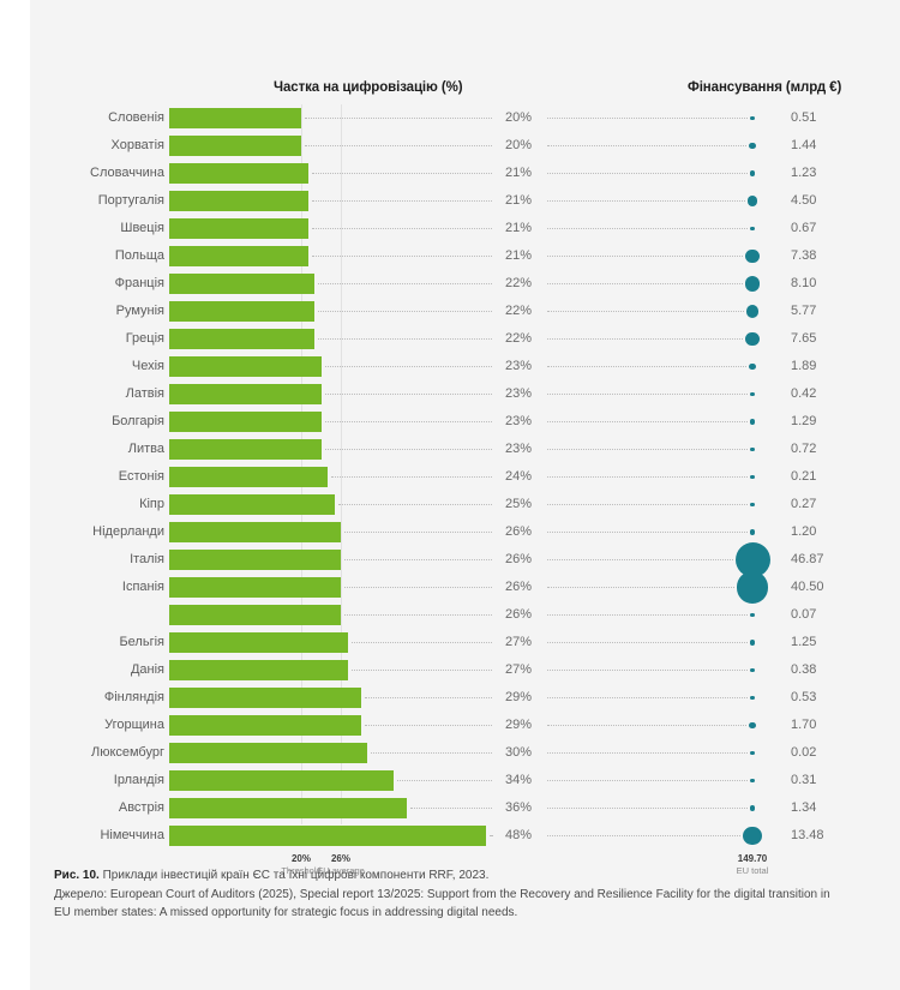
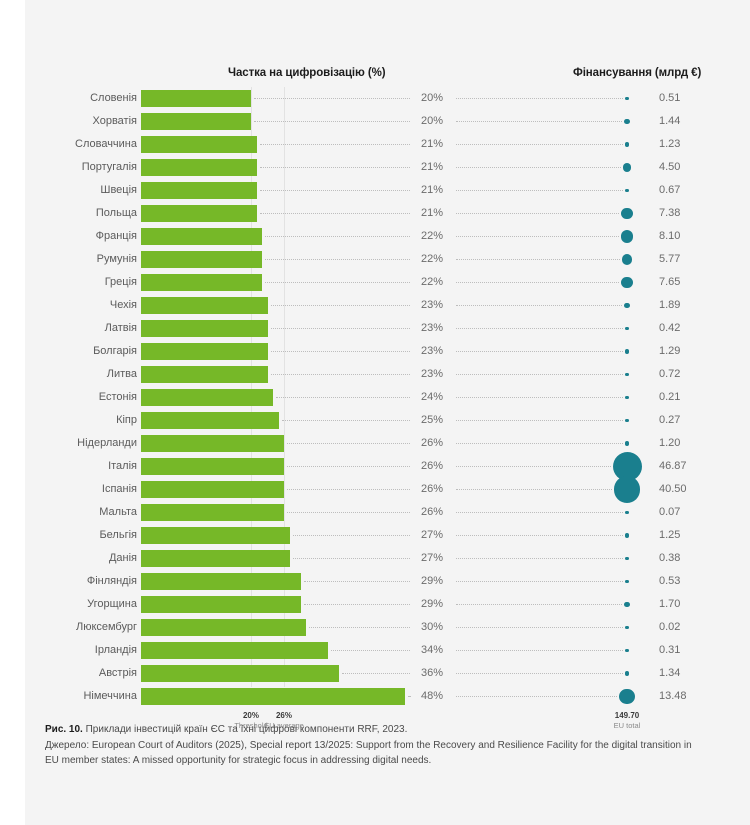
  Частка на цифровізацію (%)
  Фінансування (млрд €)
  Словенія
  20%
  0.51
  Хорватія
  20%
  1.44
  Словаччина
  21%
  1.23
  Португалія
  21%
  4.50
  Швеція
  21%
  0.67
  Польща
  21%
  7.38
  Франція
  22%
  8.10
  Румунія
  22%
  5.77
  Греція
  22%
  7.65
  Чехія
  23%
  1.89
  Латвія
  23%
  0.42
  Болгарія
  23%
  1.29
  Литва
  23%
  0.72
  Естонія
  24%
  0.21
  Кіпр
  25%
  0.27
  Нідерланди
  26%
  1.20
  Італія
  26%
  46.87
  Іспанія
  26%
  40.50
+ Мальта
  26%
  0.07
  Бельгія
  27%
  1.25
  Данія
  27%
  0.38
  Фінляндія
  29%
  0.53
  Угорщина
  29%
  1.70
  Люксембург
  30%
  0.02
  Ірландія
  34%
  0.31
  Австрія
  36%
  1.34
  Німеччина
  48%
  13.48
  20%
  Threshold
  26%
  EU average
  149.70
  EU total
  Рис. 10. Приклади інвестицій країн ЄС та їхні цифрові компоненти RRF, 2023.
  Джерело: European Court of Auditors (2025), Special report 13/2025: Support from the Recovery and Resilience Facility for the digital transition in EU member states: A missed opportunity for strategic focus in addressing digital needs.
